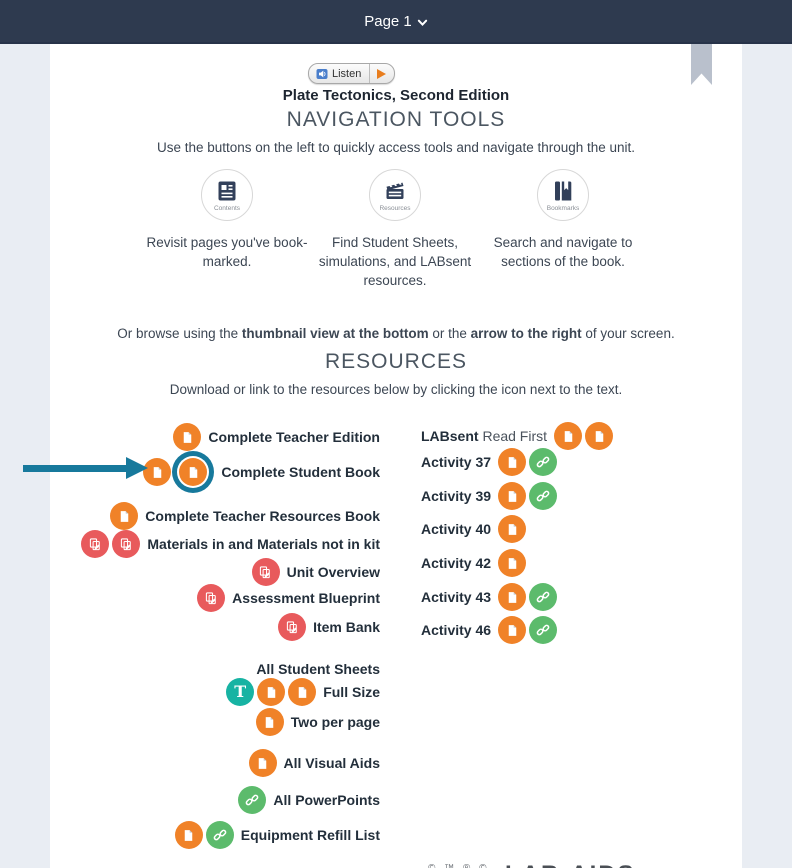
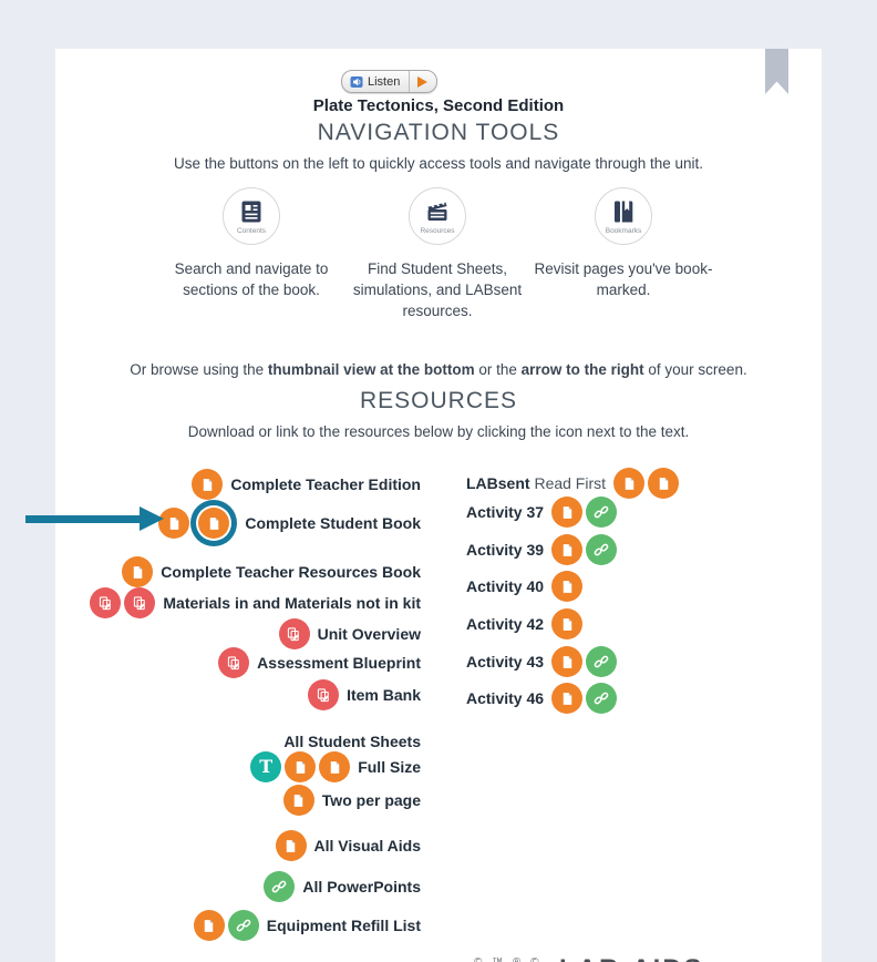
- Page 1
  Listen
  Plate Tectonics, Second Edition
  NAVIGATION TOOLS
  Use the buttons on the left to quickly access tools and navigate through the unit.
- Revisit pages you've book-marked.
+ Search and navigate to sections of the book.
  Find Student Sheets, simulations, and LABsent resources.
- Search and navigate to sections of the book.
+ Revisit pages you've book-marked.
  Or browse using the thumbnail view at the bottom or the arrow to the right of your screen.
  RESOURCES
  Download or link to the resources below by clicking the icon next to the text.
  Complete Teacher Edition
  Complete Student Book
  Complete Teacher Resources Book
  Materials in and Materials not in kit
  Unit Overview
  Assessment Blueprint
  Item Bank
  All Student Sheets
  T
  Full Size
  Two per page
  All Visual Aids
  All PowerPoints
  Equipment Refill List
  LABsent Read First
  Activity 37
  Activity 39
  Activity 40
  Activity 42
  Activity 43
  Activity 46
